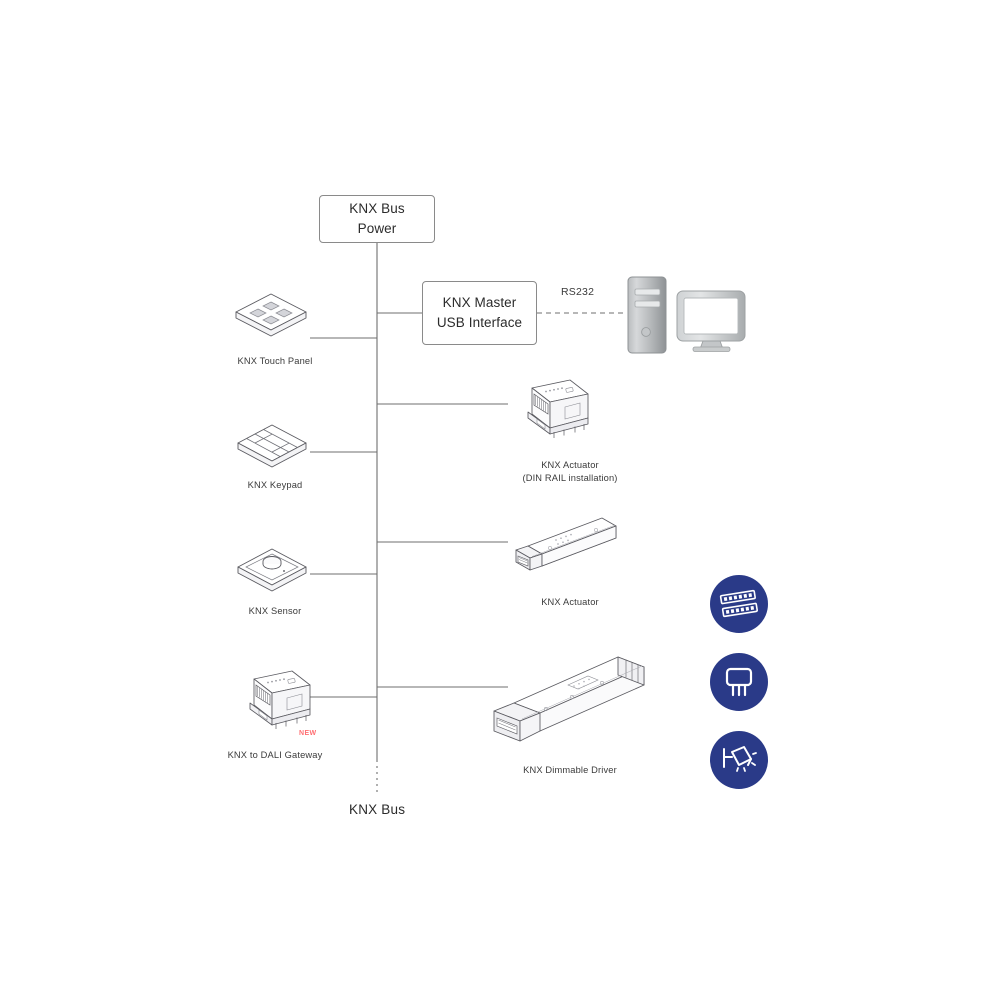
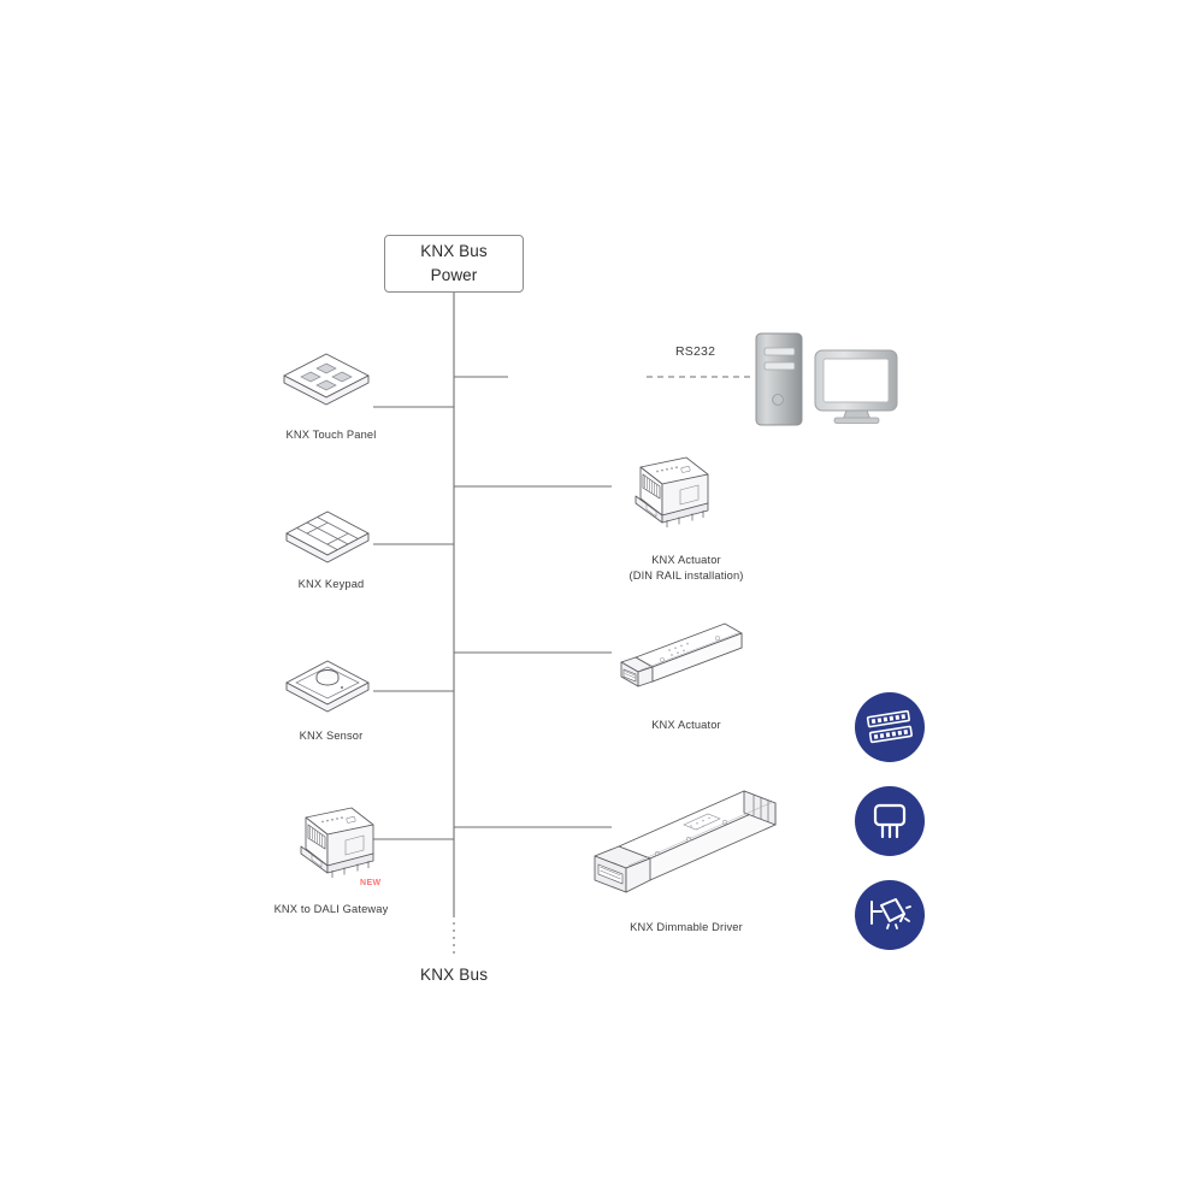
  KNX Bus
  Power
- KNX Master
- USB Interface
  RS232
  KNX Bus
  KNX Touch Panel
  KNX Keypad
  KNX Sensor
  KNX to DALI Gateway
  KNX Actuator
  (DIN RAIL installation)
  KNX Actuator
  KNX Dimmable Driver
